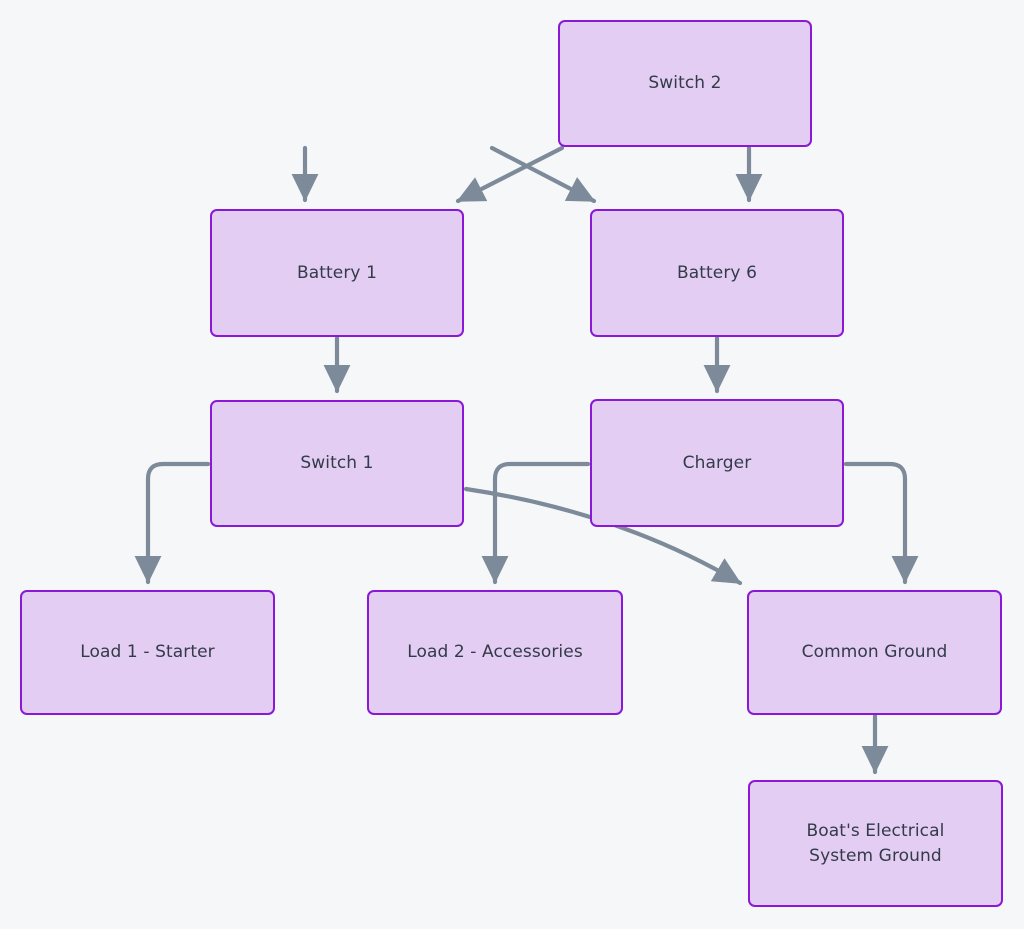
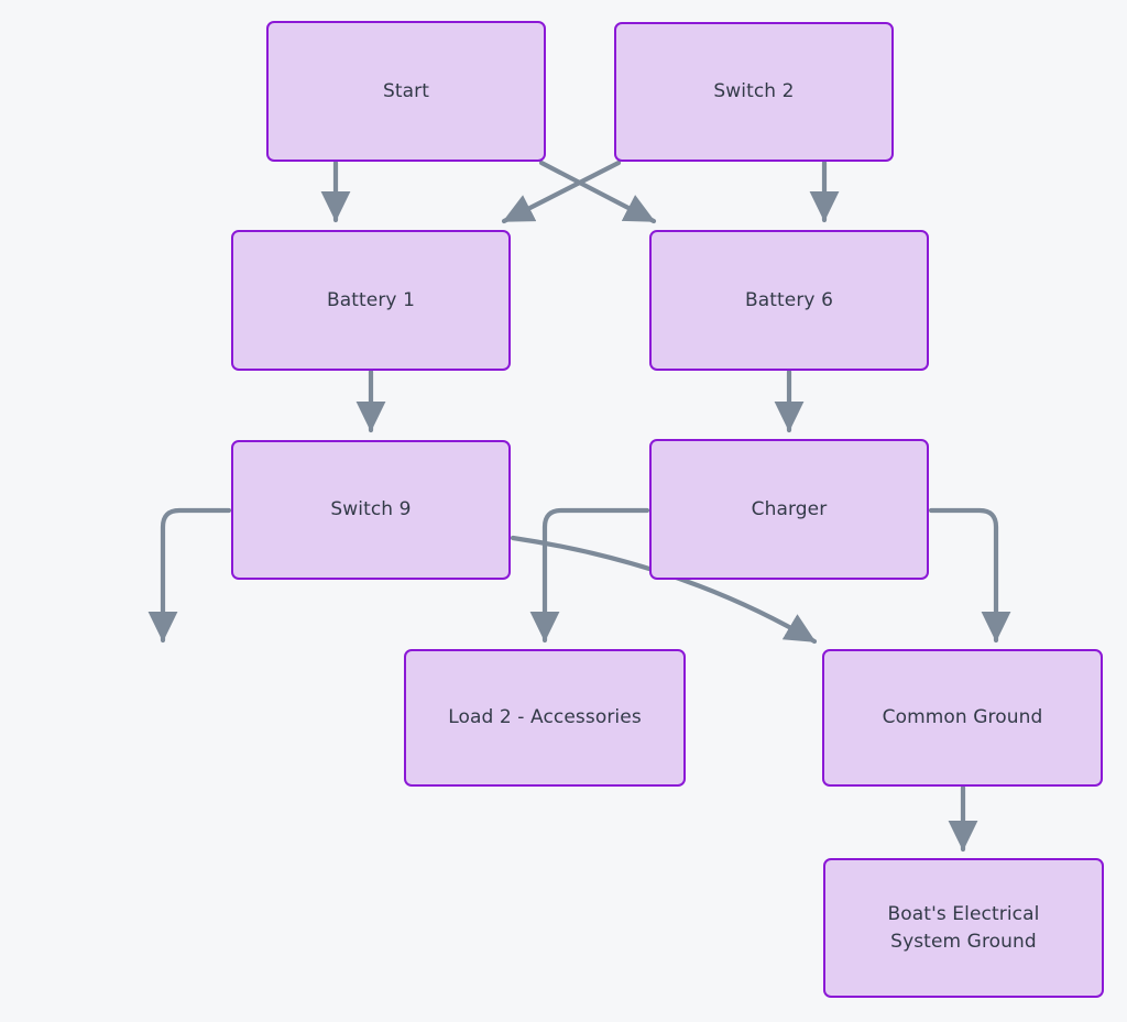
+ Start
  Switch 2
  Battery 1
  Battery 6
- Switch 1
+ Switch 9
  Charger
- Load 1 - Starter
  Load 2 - Accessories
  Common Ground
  Boat's Electrical
  System Ground
